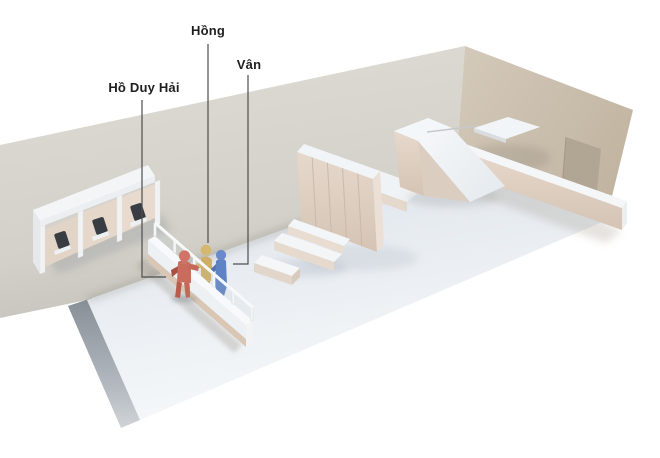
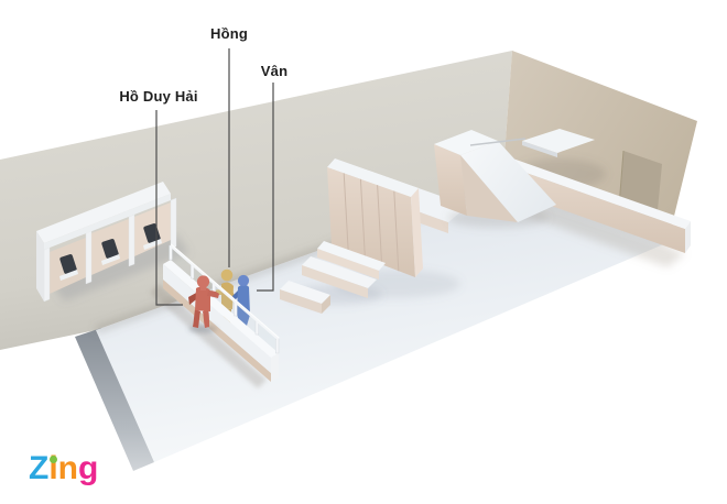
  Hồ Duy Hải
  Hồng
  Vân
+ Zing
